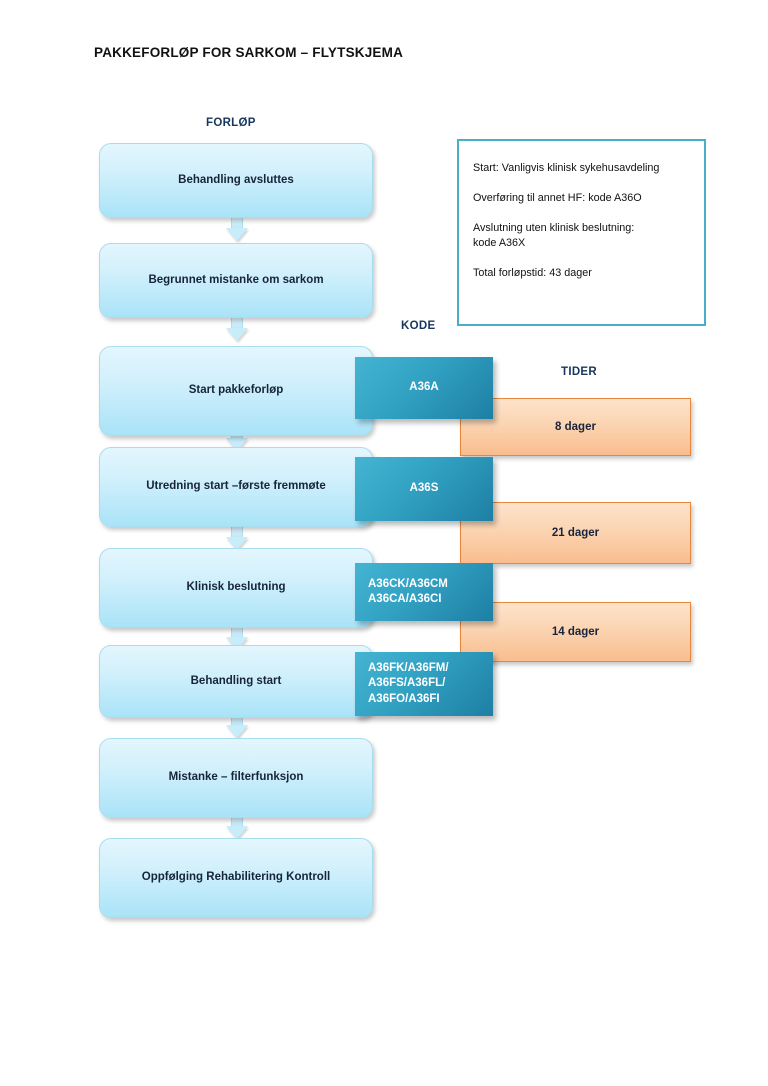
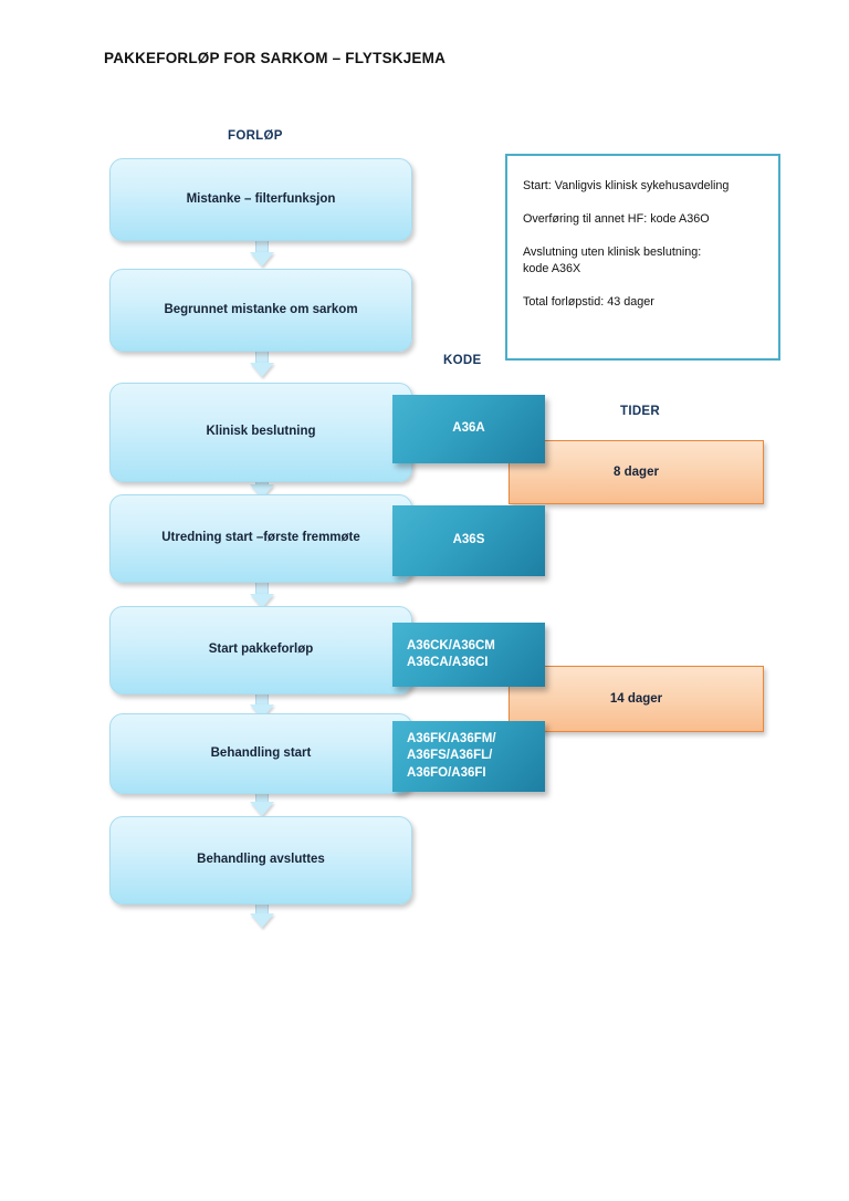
  PAKKEFORLØP FOR SARKOM – FLYTSKJEMA
  FORLØP
  KODE
  TIDER
- Behandling avsluttes
+ Mistanke – filterfunksjon
  Begrunnet mistanke om sarkom
- Start pakkeforløp
+ Klinisk beslutning
  Utredning start –første fremmøte
- Klinisk beslutning
+ Start pakkeforløp
  Behandling start
- Mistanke – filterfunksjon
+ Behandling avsluttes
- Oppfølging Rehabilitering Kontroll
  8 dager
- 21 dager
  14 dager
  A36A
  A36S
  A36CK/A36CM
  A36CA/A36CI
  A36FK/A36FM/
  A36FS/A36FL/
  A36FO/A36FI
  Start: Vanligvis klinisk sykehusavdeling
  Overføring til annet HF: kode A36O
  Avslutning uten klinisk beslutning:
  kode A36X
  Total forløpstid: 43 dager
